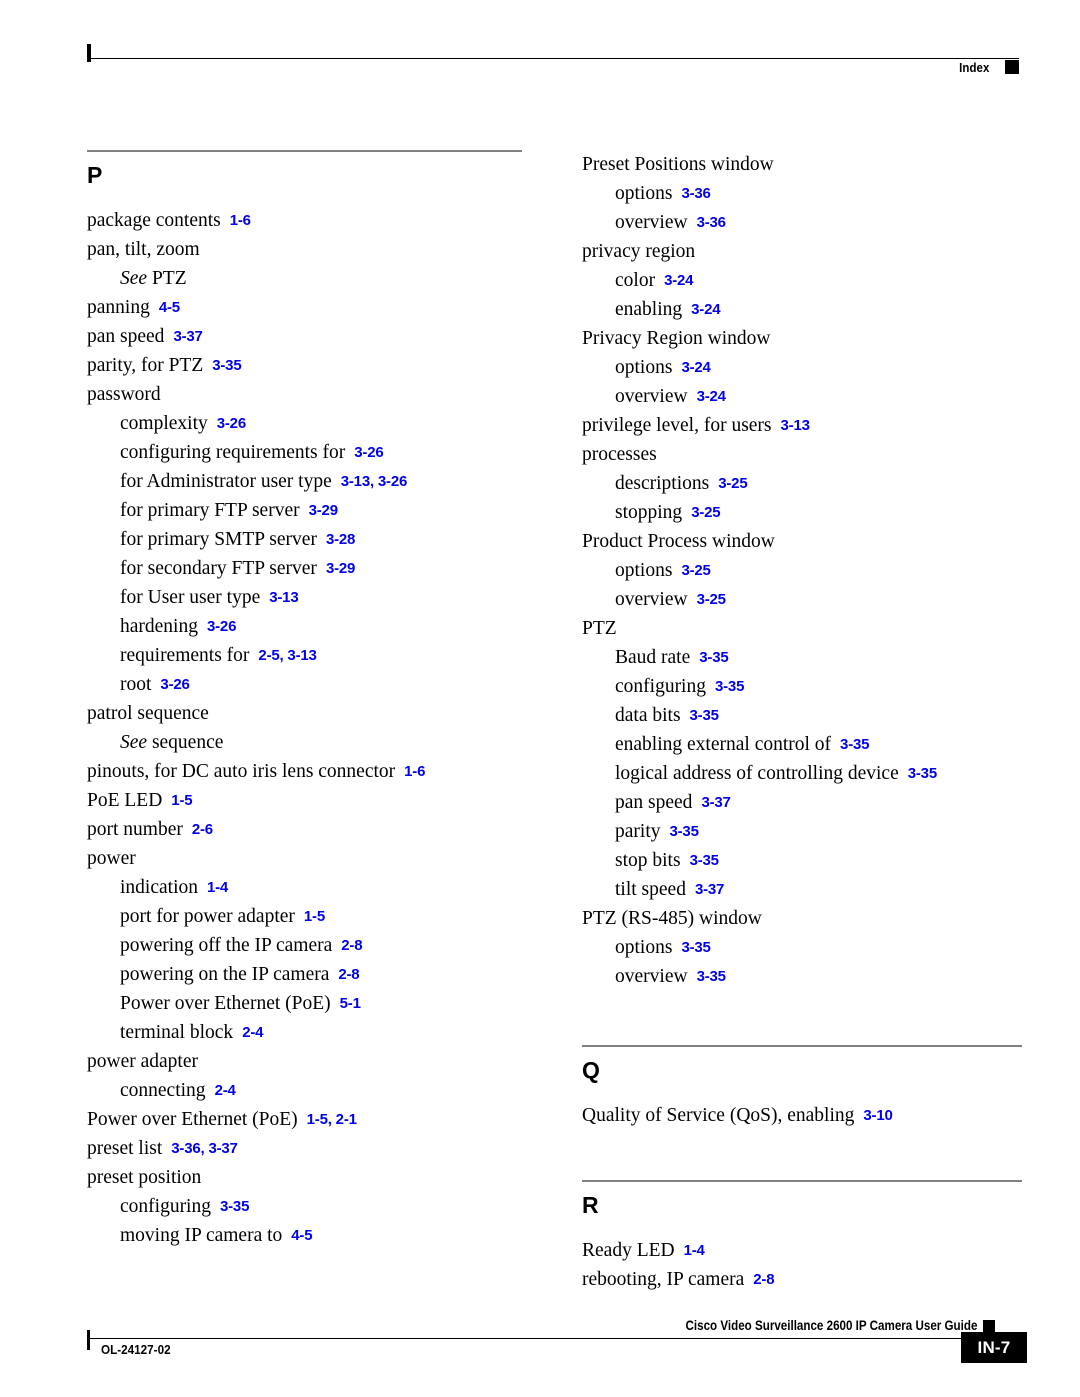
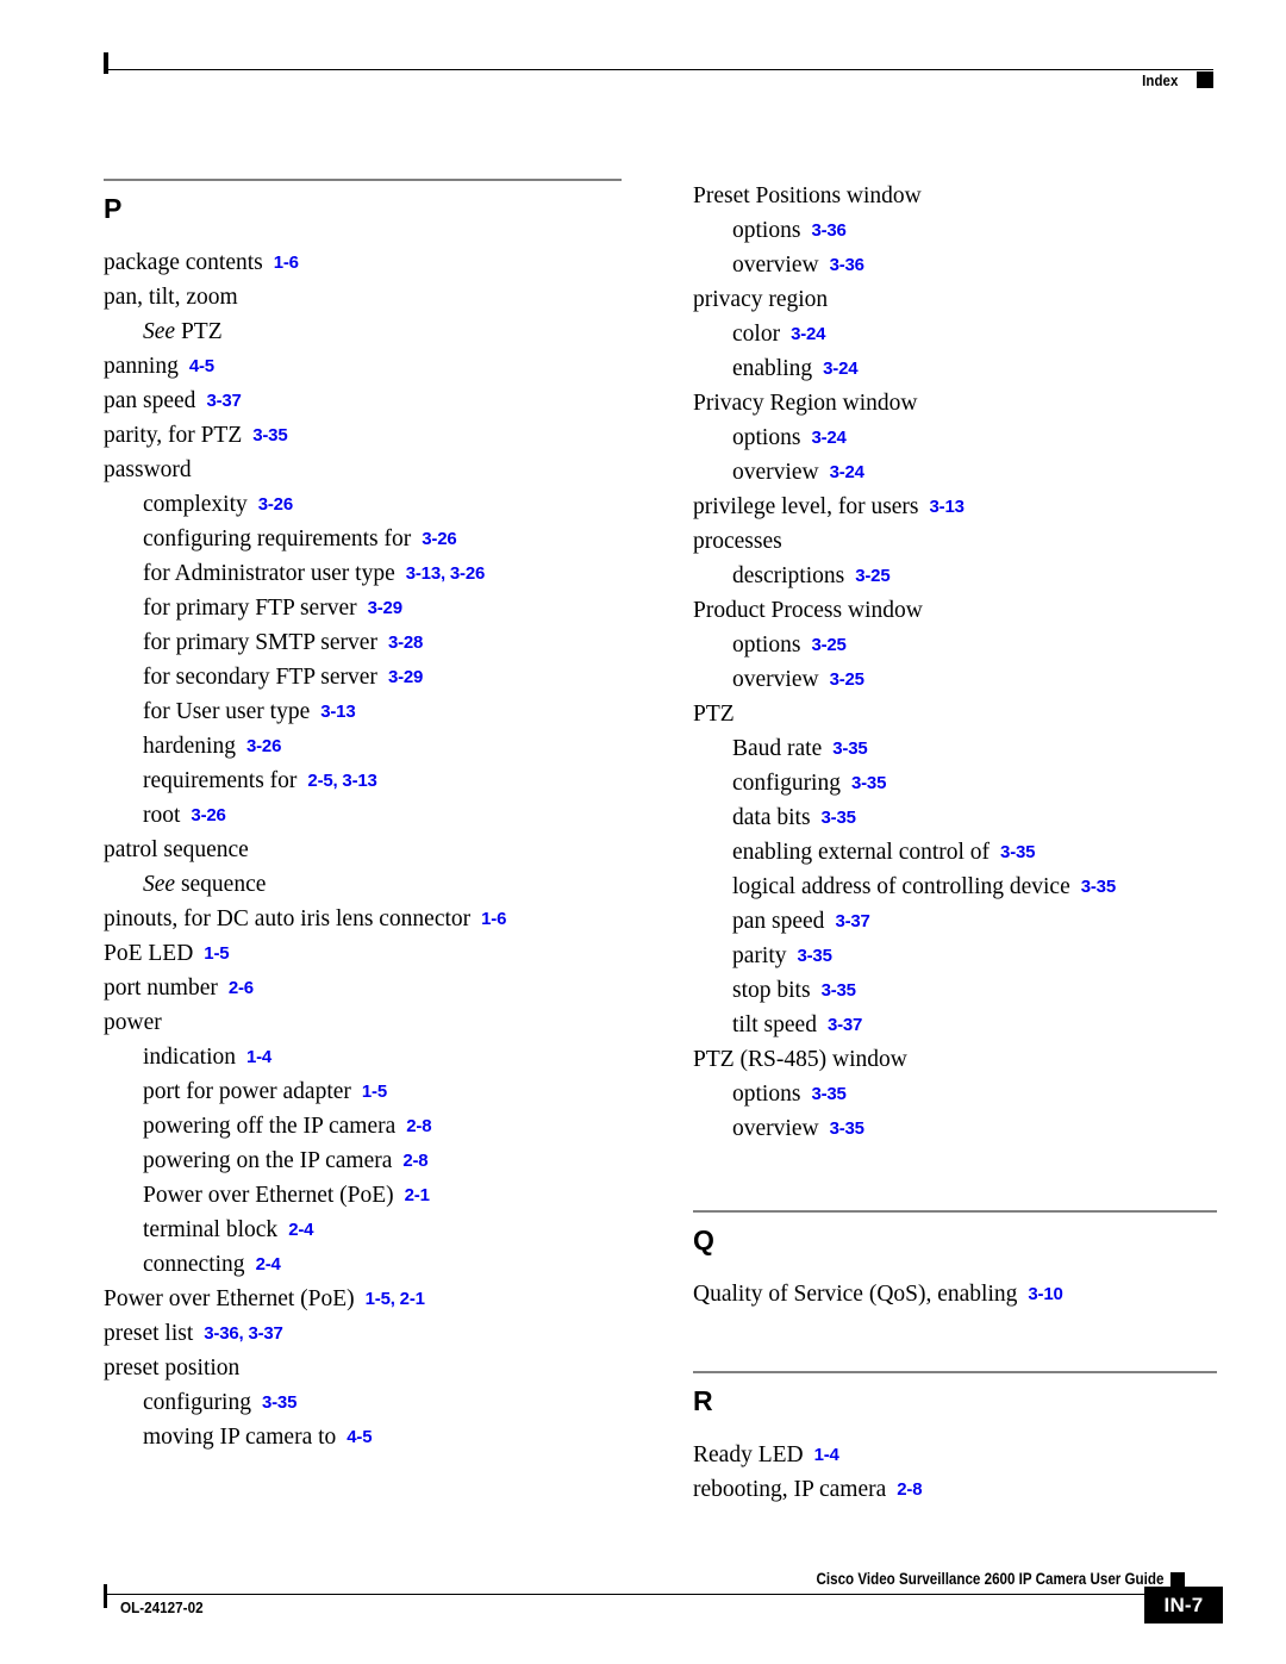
  Index
  P
  package contents 1-6
  pan, tilt, zoom
  See PTZ
  panning 4-5
  pan speed 3-37
  parity, for PTZ 3-35
  password
  complexity 3-26
  configuring requirements for 3-26
  for Administrator user type 3-13, 3-26
  for primary FTP server 3-29
  for primary SMTP server 3-28
  for secondary FTP server 3-29
  for User user type 3-13
  hardening 3-26
  requirements for 2-5, 3-13
  root 3-26
  patrol sequence
  See sequence
  pinouts, for DC auto iris lens connector 1-6
  PoE LED 1-5
  port number 2-6
  power
  indication 1-4
  port for power adapter 1-5
  powering off the IP camera 2-8
  powering on the IP camera 2-8
- Power over Ethernet (PoE) 5-1
+ Power over Ethernet (PoE) 2-1
  terminal block 2-4
- power adapter
  connecting 2-4
  Power over Ethernet (PoE) 1-5, 2-1
  preset list 3-36, 3-37
  preset position
  configuring 3-35
  moving IP camera to 4-5
  Preset Positions window
  options 3-36
  overview 3-36
  privacy region
  color 3-24
  enabling 3-24
  Privacy Region window
  options 3-24
  overview 3-24
  privilege level, for users 3-13
  processes
  descriptions 3-25
- stopping 3-25
  Product Process window
  options 3-25
  overview 3-25
  PTZ
  Baud rate 3-35
  configuring 3-35
  data bits 3-35
  enabling external control of 3-35
  logical address of controlling device 3-35
  pan speed 3-37
  parity 3-35
  stop bits 3-35
  tilt speed 3-37
  PTZ (RS-485) window
  options 3-35
  overview 3-35
  Q
  Quality of Service (QoS), enabling 3-10
  R
  Ready LED 1-4
  rebooting, IP camera 2-8
  OL-24127-02
  Cisco Video Surveillance 2600 IP Camera User Guide
  IN-7
